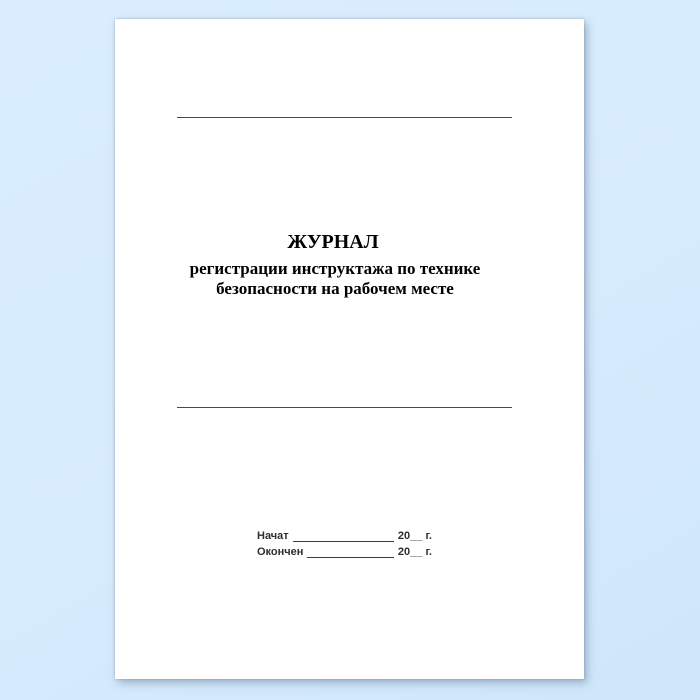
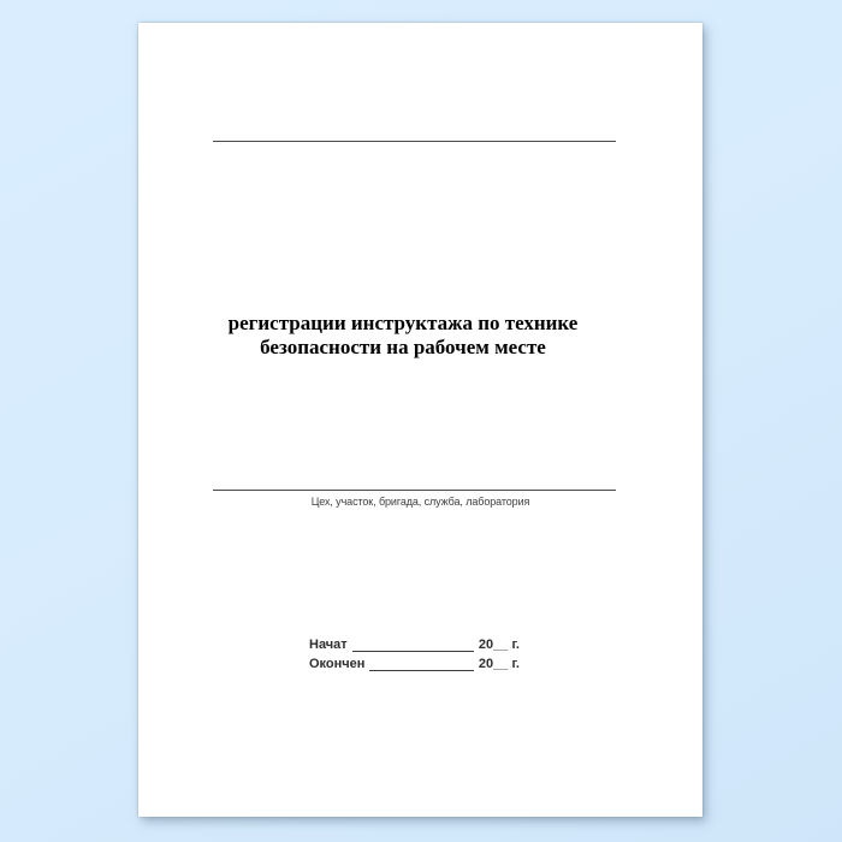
- ЖУРНАЛ
  регистрации инструктажа по технике
  безопасности на рабочем месте
+ Цех, участок, бригада, служба, лаборатория
  Начат
  20__ г.
  Окончен
  20__ г.
